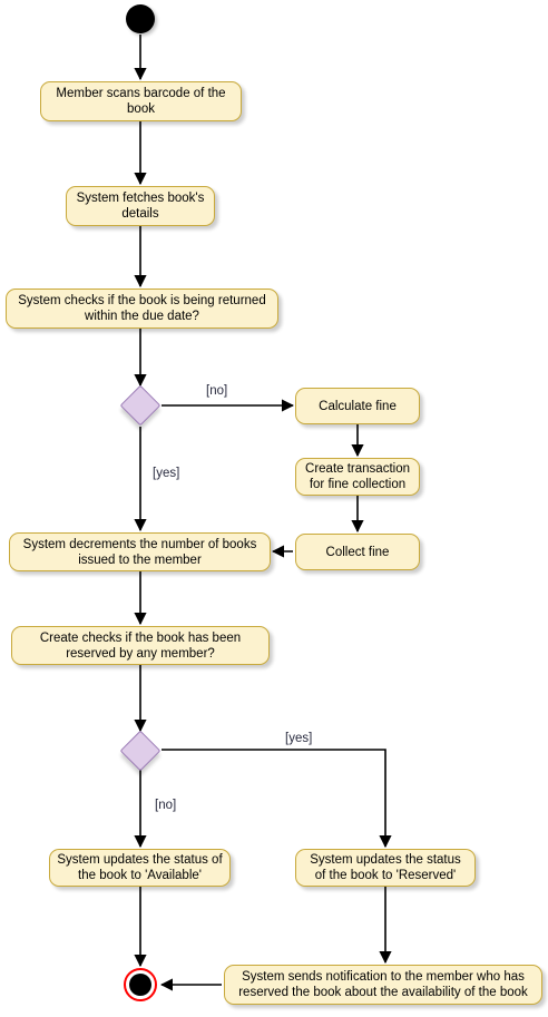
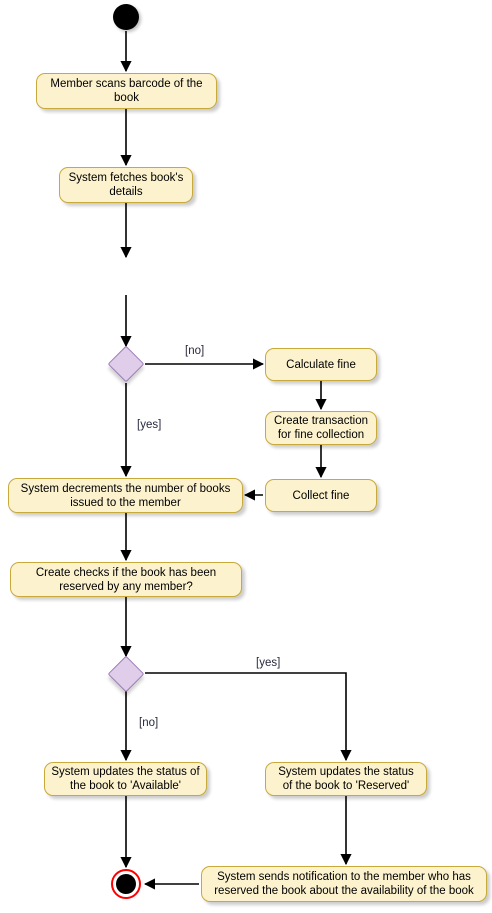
  Member scans barcode of the book
  System fetches book's details
- System checks if the book is being returned within the due date?
  Calculate fine
  Create transaction for fine collection
  Collect fine
  System decrements the number of books issued to the member
  Create checks if the book has been reserved by any member?
  System updates the status of the book to 'Available'
  System updates the status of the book to 'Reserved'
  System sends notification to the member who has reserved the book about the availability of the book
  [no]
  [yes]
  [yes]
  [no]
